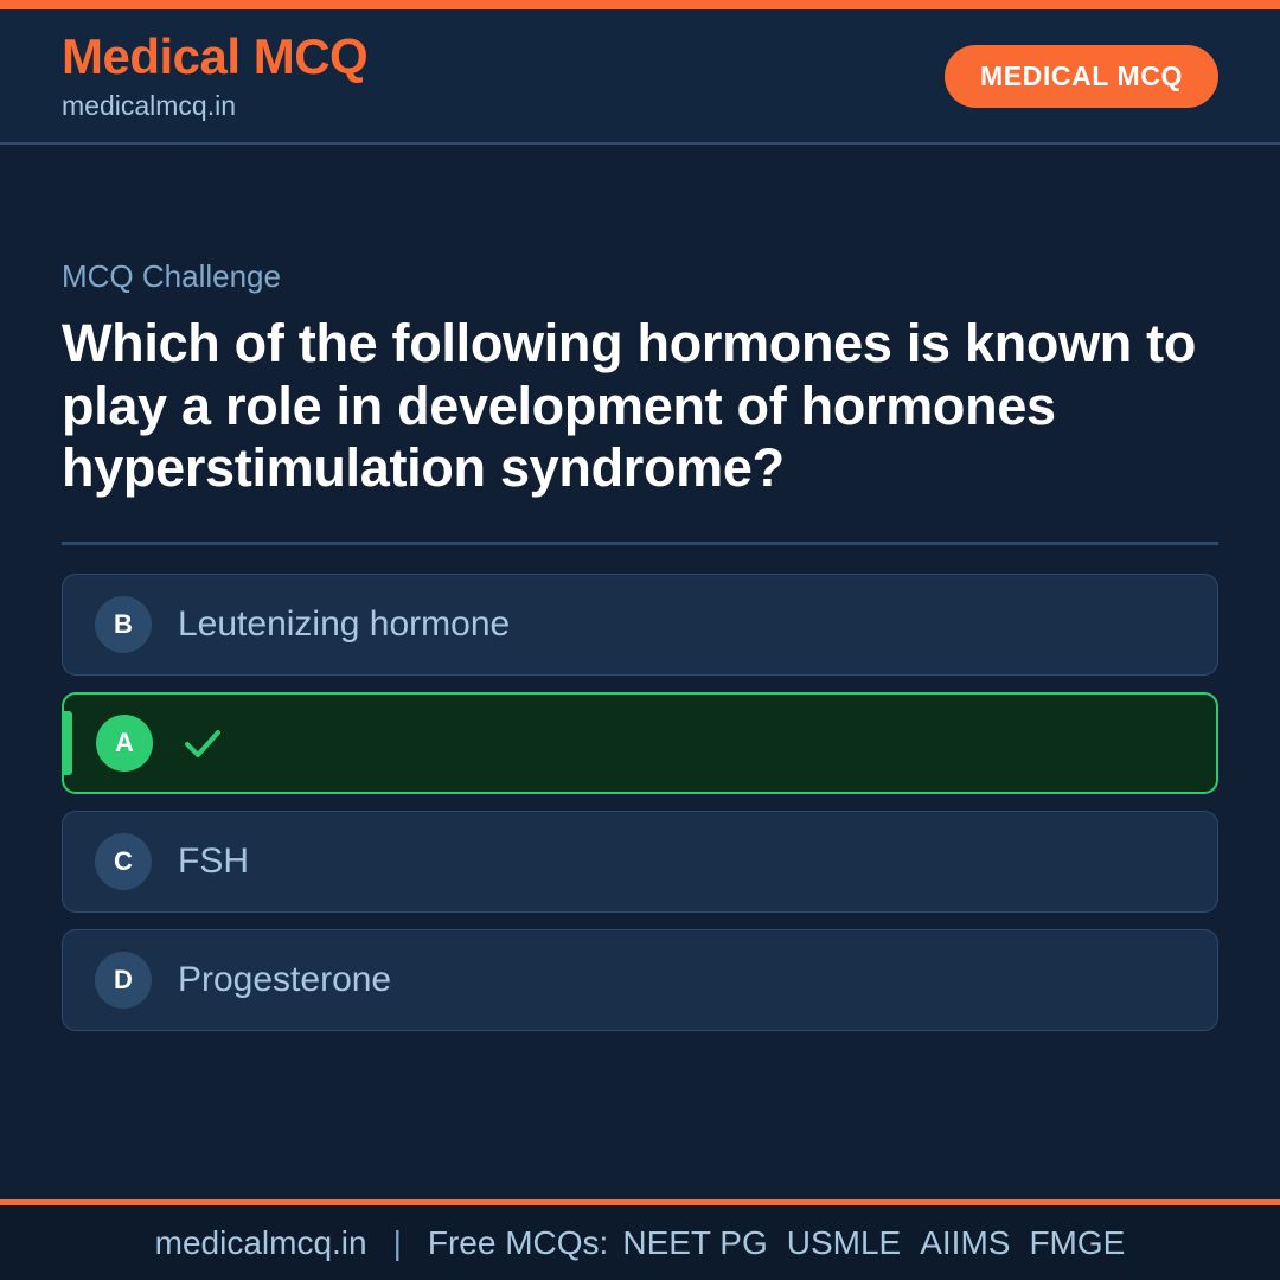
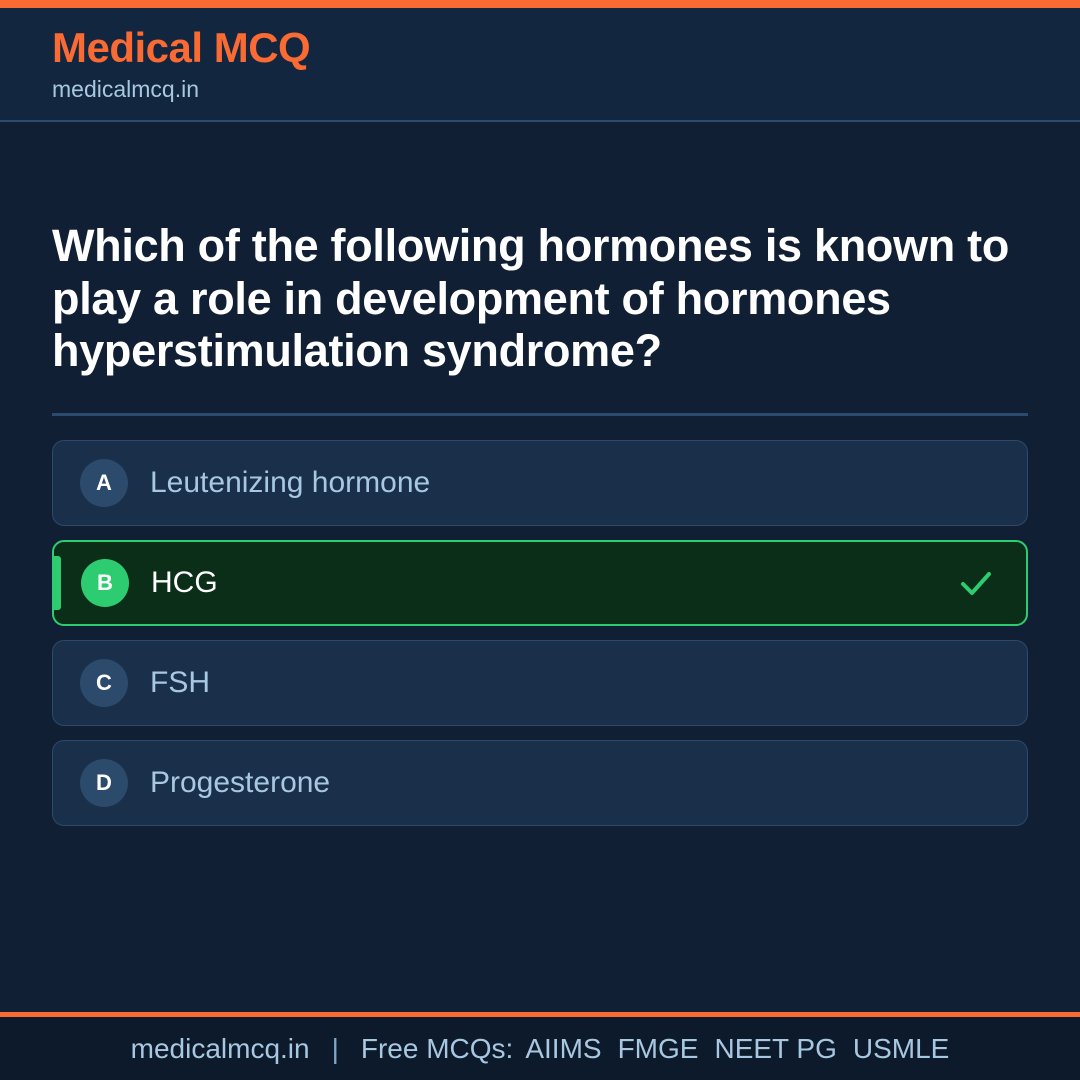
  Medical MCQ
  medicalmcq.in
- MEDICAL MCQ
- MCQ Challenge
  Which of the following hormones is known to play a role in development of hormones hyperstimulation syndrome?
- B
+ A
  Leutenizing hormone
- A
+ B
+ HCG
  C
  FSH
  D
  Progesterone
  medicalmcq.in
  |
  Free MCQs:
- NEET PG
+ AIIMS
- USMLE
+ FMGE
- AIIMS
+ NEET PG
- FMGE
+ USMLE
